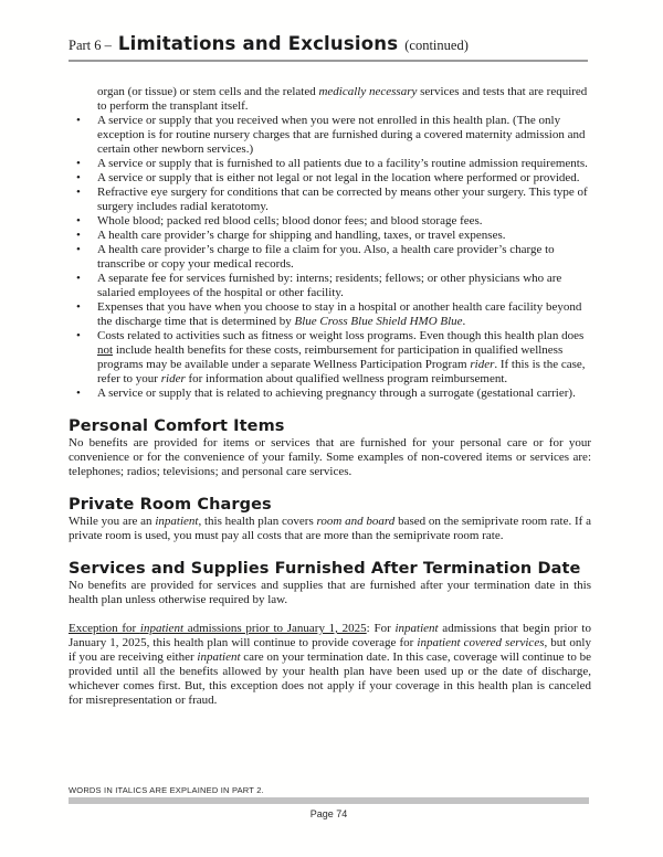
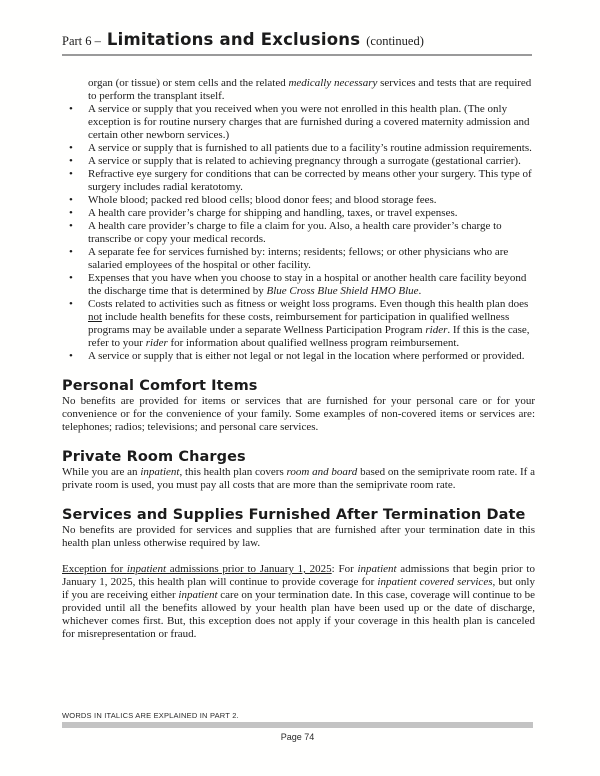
  Part 6 – Limitations and Exclusions (continued)
  organ (or tissue) or stem cells and the related medically necessary services and tests that are required to perform the transplant itself.
  A service or supply that you received when you were not enrolled in this health plan. (The only exception is for routine nursery charges that are furnished during a covered maternity admission and certain other newborn services.)
  A service or supply that is furnished to all patients due to a facility’s routine admission requirements.
- A service or supply that is either not legal or not legal in the location where performed or provided.
+ A service or supply that is related to achieving pregnancy through a surrogate (gestational carrier).
  Refractive eye surgery for conditions that can be corrected by means other your surgery. This type of surgery includes radial keratotomy.
  Whole blood; packed red blood cells; blood donor fees; and blood storage fees.
  A health care provider’s charge for shipping and handling, taxes, or travel expenses.
  A health care provider’s charge to file a claim for you. Also, a health care provider’s charge to transcribe or copy your medical records.
  A separate fee for services furnished by: interns; residents; fellows; or other physicians who are salaried employees of the hospital or other facility.
  Expenses that you have when you choose to stay in a hospital or another health care facility beyond the discharge time that is determined by Blue Cross Blue Shield HMO Blue.
  Costs related to activities such as fitness or weight loss programs. Even though this health plan does not include health benefits for these costs, reimbursement for participation in qualified wellness programs may be available under a separate Wellness Participation Program rider. If this is the case, refer to your rider for information about qualified wellness program reimbursement.
- A service or supply that is related to achieving pregnancy through a surrogate (gestational carrier).
+ A service or supply that is either not legal or not legal in the location where performed or provided.
  Personal Comfort Items
  No benefits are provided for items or services that are furnished for your personal care or for your convenience or for the convenience of your family. Some examples of non-covered items or services are: telephones; radios; televisions; and personal care services.
  Private Room Charges
  While you are an inpatient, this health plan covers room and board based on the semiprivate room rate. If a private room is used, you must pay all costs that are more than the semiprivate room rate.
  Services and Supplies Furnished After Termination Date
  No benefits are provided for services and supplies that are furnished after your termination date in this health plan unless otherwise required by law.
  Exception for inpatient admissions prior to January 1, 2025: For inpatient admissions that begin prior to January 1, 2025, this health plan will continue to provide coverage for inpatient covered services, but only if you are receiving either inpatient care on your termination date. In this case, coverage will continue to be provided until all the benefits allowed by your health plan have been used up or the date of discharge, whichever comes first. But, this exception does not apply if your coverage in this health plan is canceled for misrepresentation or fraud.
  WORDS IN ITALICS ARE EXPLAINED IN PART 2.
  Page 74
